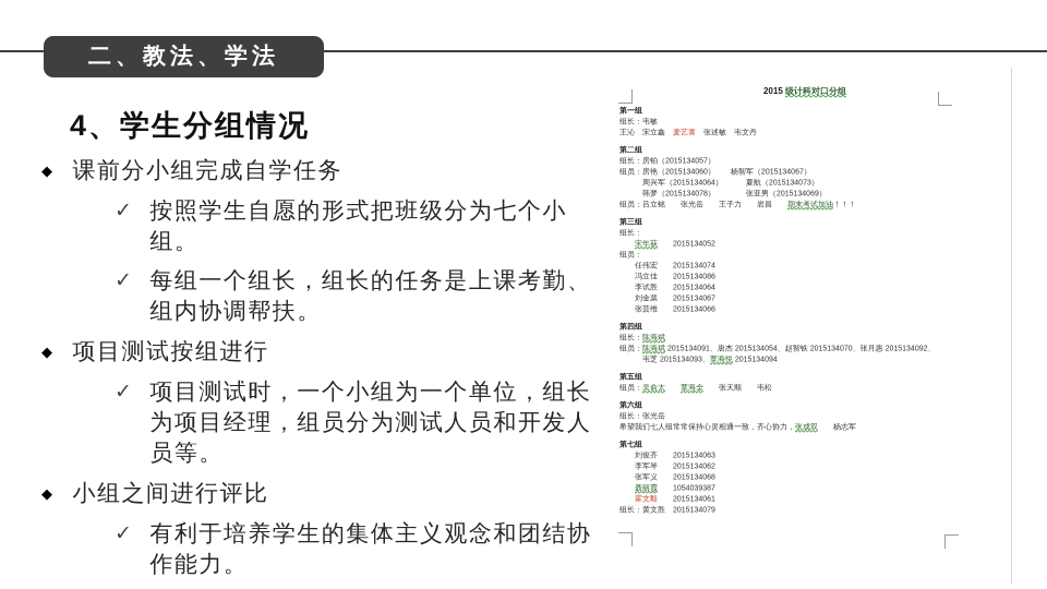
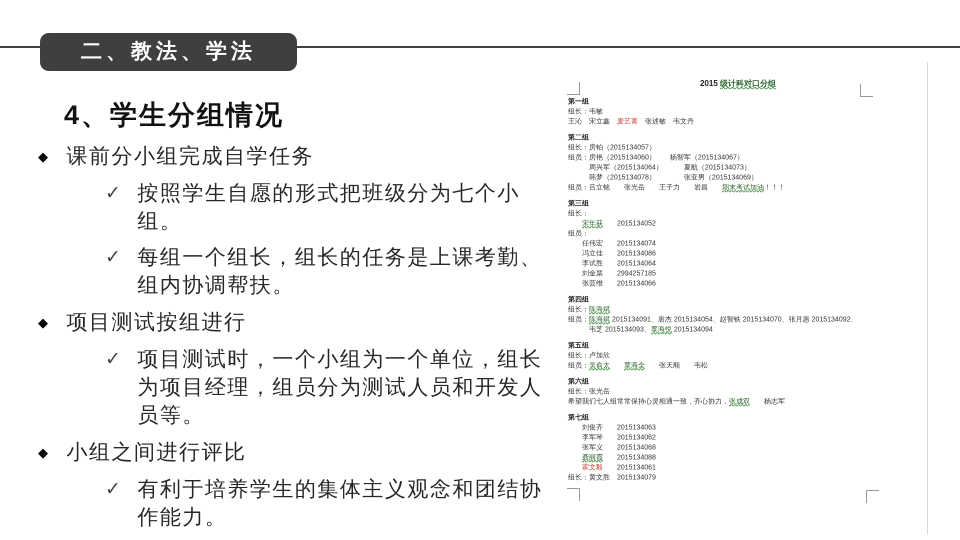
  二、教法、学法
  4、学生分组情况
  ◆
  课前分小组完成自学任务
  ✓
  按照学生自愿的形式把班级分为七个小组。
  ✓
  每组一个组长，组长的任务是上课考勤、组内协调帮扶。
  ◆
  项目测试按组进行
  ✓
  项目测试时，一个小组为一个单位，组长为项目经理，组员分为测试人员和开发人员等。
  ◆
  小组之间进行评比
  ✓
  有利于培养学生的集体主义观念和团结协作能力。
  2015 级计科对口分组
  第一组
  组长：韦敏
  王沁 宋立鑫 麦艺菁 张述敏 韦文丹
  第二组
  组长：房铂（2015134057）
  组员：房艳（2015134060） 杨智军（2015134067）
  周兴军（2015134064） 夏航（2015134073）
  韩梦（2015134078） 张亚男（2015134069）
  组员：吕立铭 张光岳 王子力 岩昌 期末考试加油！！！
  第三组
  组长：
  宋年获 2015134052
  组员：
  任伟宏 2015134074
  冯立佳 2015134086
  李试胜 2015134064
- 刘金票 2015134067
+ 刘金票 2994257185
  张芸维 2015134066
  第四组
  组长：陈海斌
  组员：陈海斌 2015134091、唐杰 2015134054、赵智铁 2015134070、张月惠 2015134092、
  韦芝 2015134093、覃海悦 2015134094
  第五组
+ 组长：卢加欣
  组员：吴俞太 覃海全 张天顺 韦松
  第六组
  组长：张光岳
  希望我们七人组常常保持心灵相通一致，齐心协力，张成双 杨志军
  第七组
  刘俊齐 2015134063
  李军琴 2015134062
  张军义 2015134068
- 聂丽霞 1054039387
+ 聂丽霞 2015134088
  霍文毅 2015134061
  组长：黄文胜 2015134079
